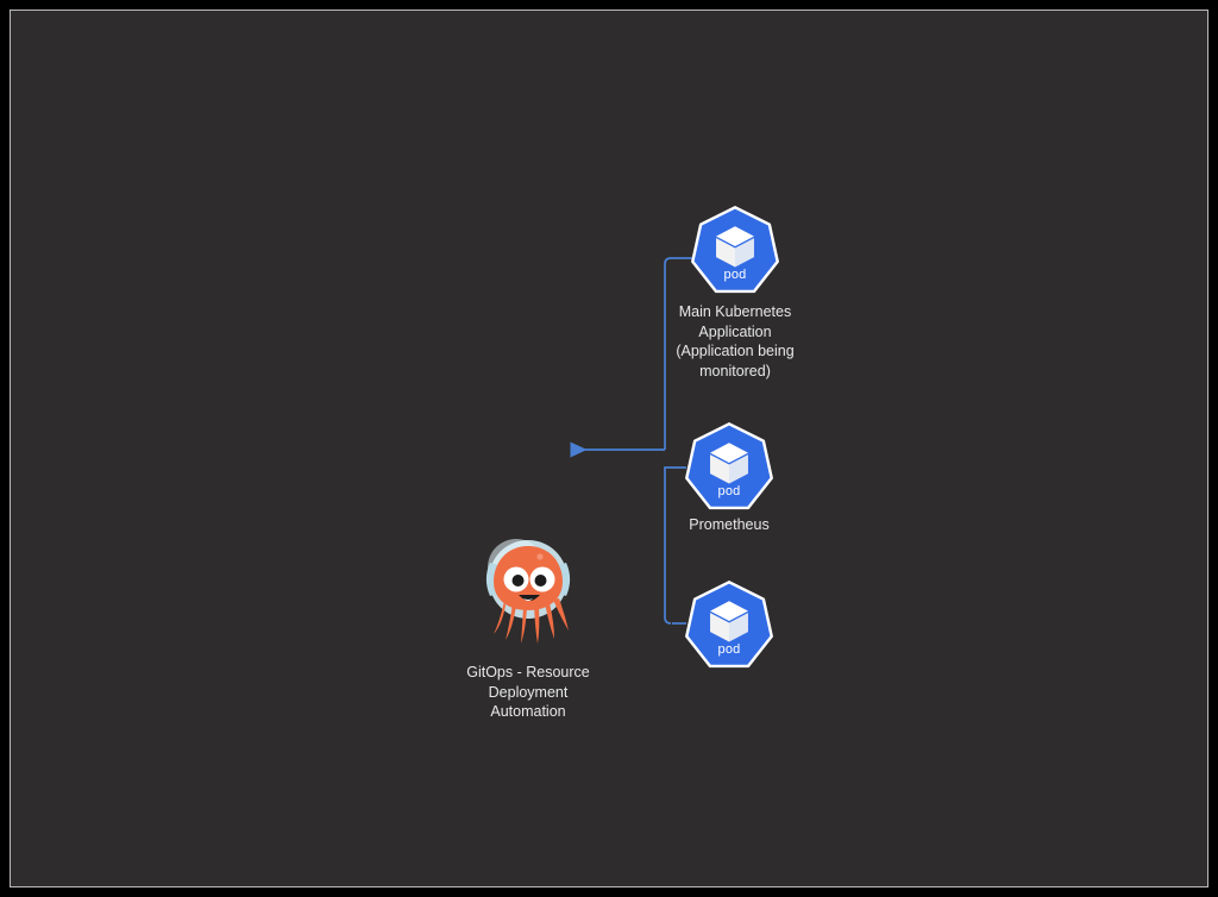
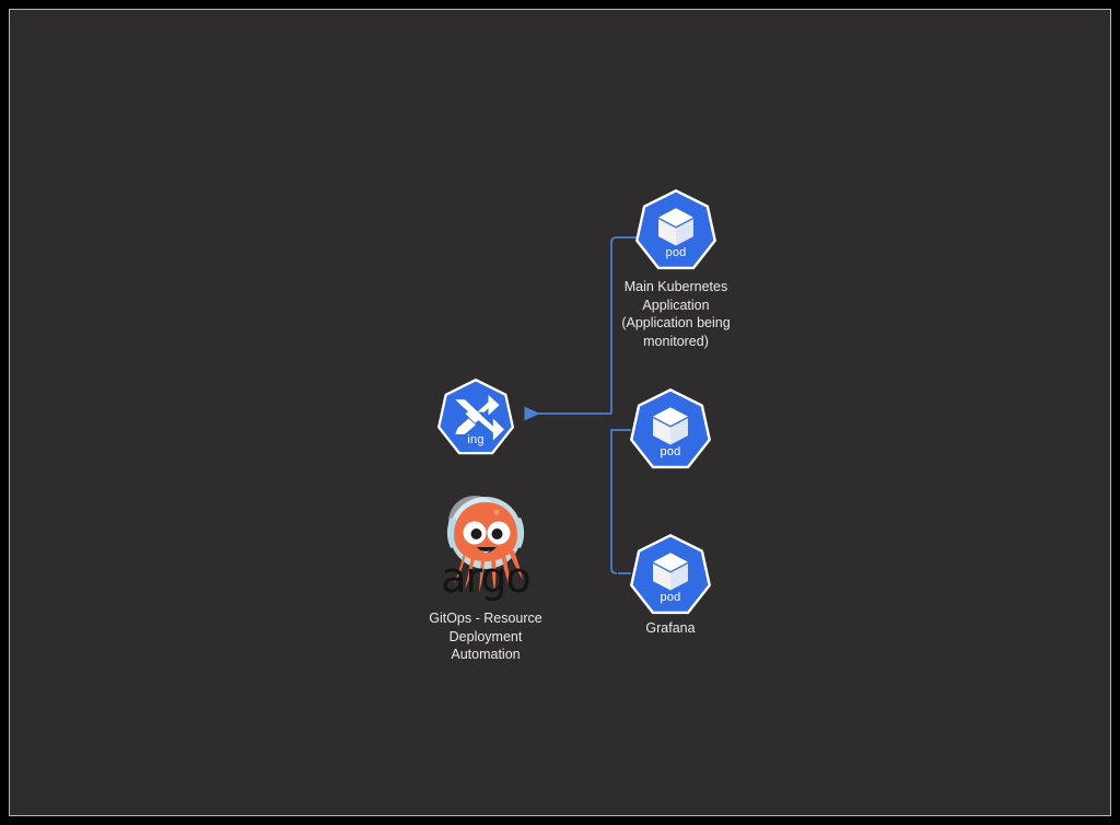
  pod
  Main Kubernetes
  Application
  (Application being
  monitored)
  pod
- Prometheus
  pod
+ Grafana
+ ing
+ argo
  GitOps - Resource
  Deployment
  Automation
